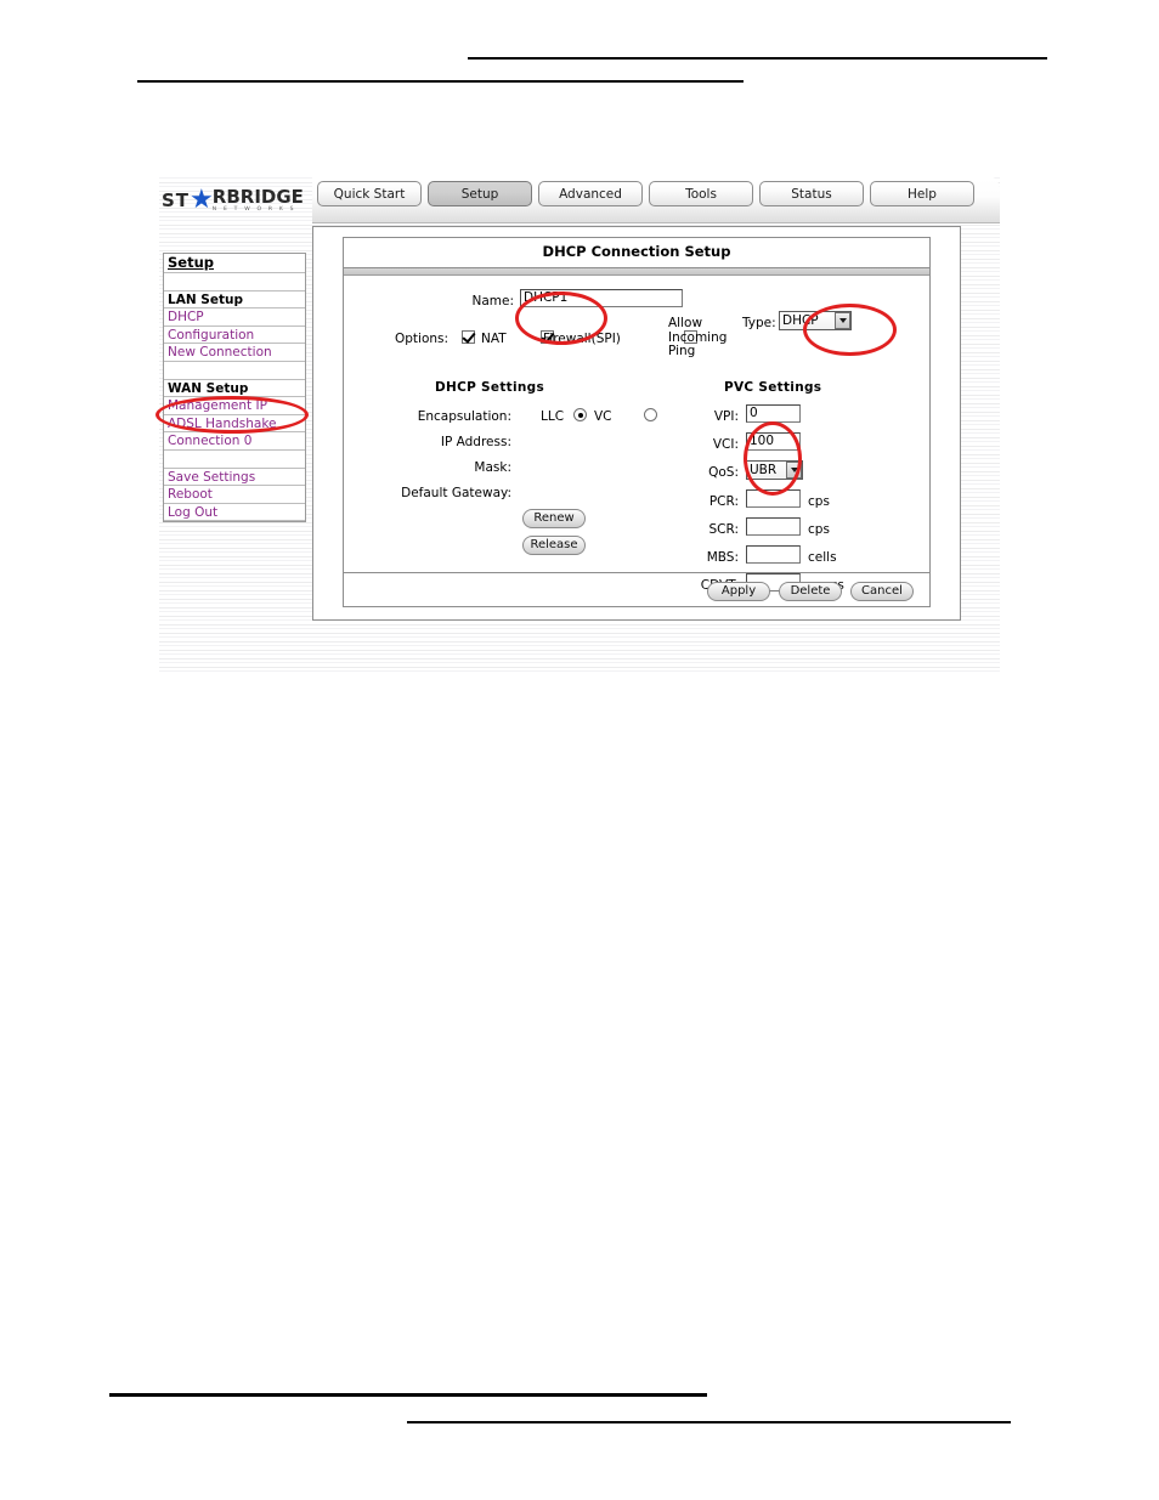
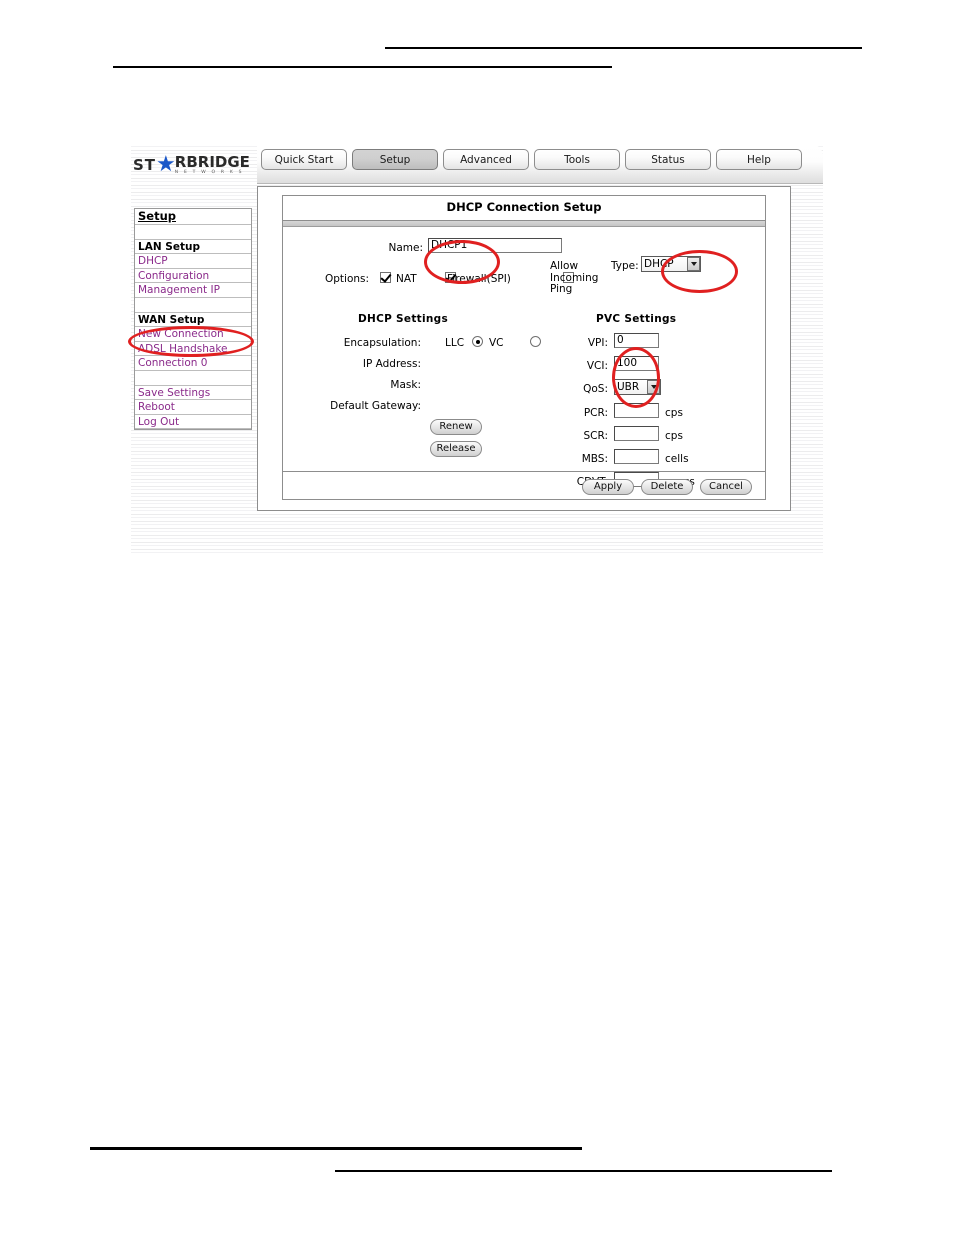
  ST
  ★
  RBRIDGE
  Quick Start
  Setup
  Advanced
  Tools
  Status
  Help
  Setup
  LAN Setup
  DHCP
  Configuration
- New Connection
+ Management IP
  WAN Setup
- Management IP
+ New Connection
  ADSL Handshake
  Connection 0
  Save Settings
  Reboot
  Log Out
  DHCP Connection Setup
  Name:
  DHCP1
  Options:
  NAT
  Firewall(SPI)
  Allow Incoming Ping
  Type:
  DHCP
  DHCP Settings
  Encapsulation:
  LLC
  VC
  IP Address:
  Mask:
  Default Gateway:
  Renew
  Release
  PVC Settings
  VPI:
  0
  VCI:
  100
  QoS:
  UBR
  PCR:
  cps
  SCR:
  cps
  MBS:
  cells
  Apply
  Delete
  Cancel
